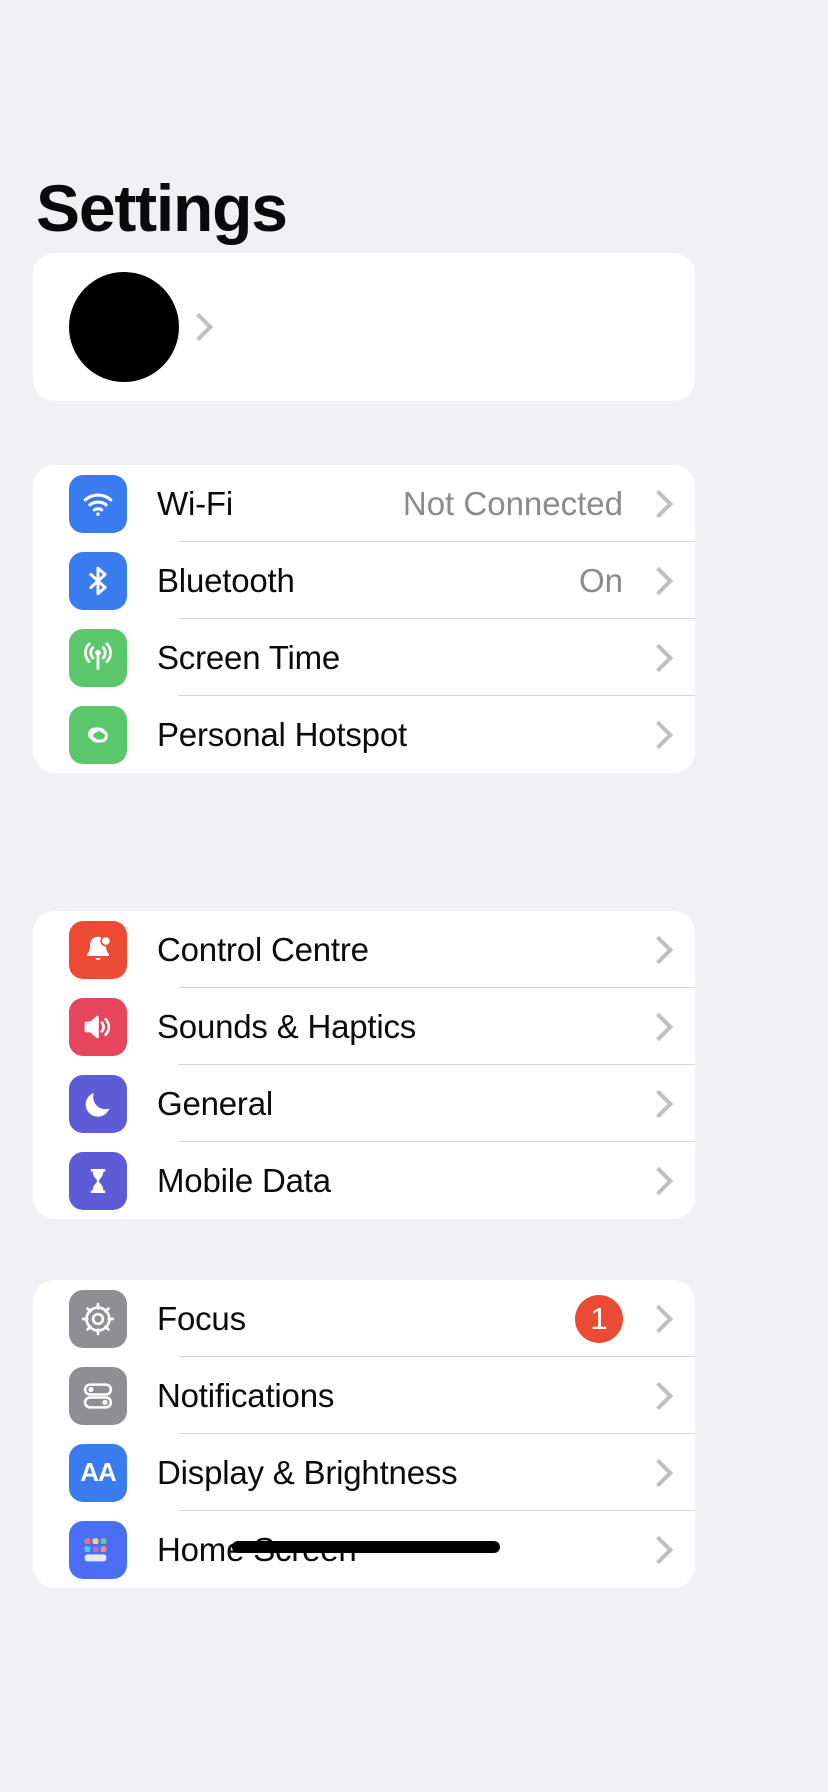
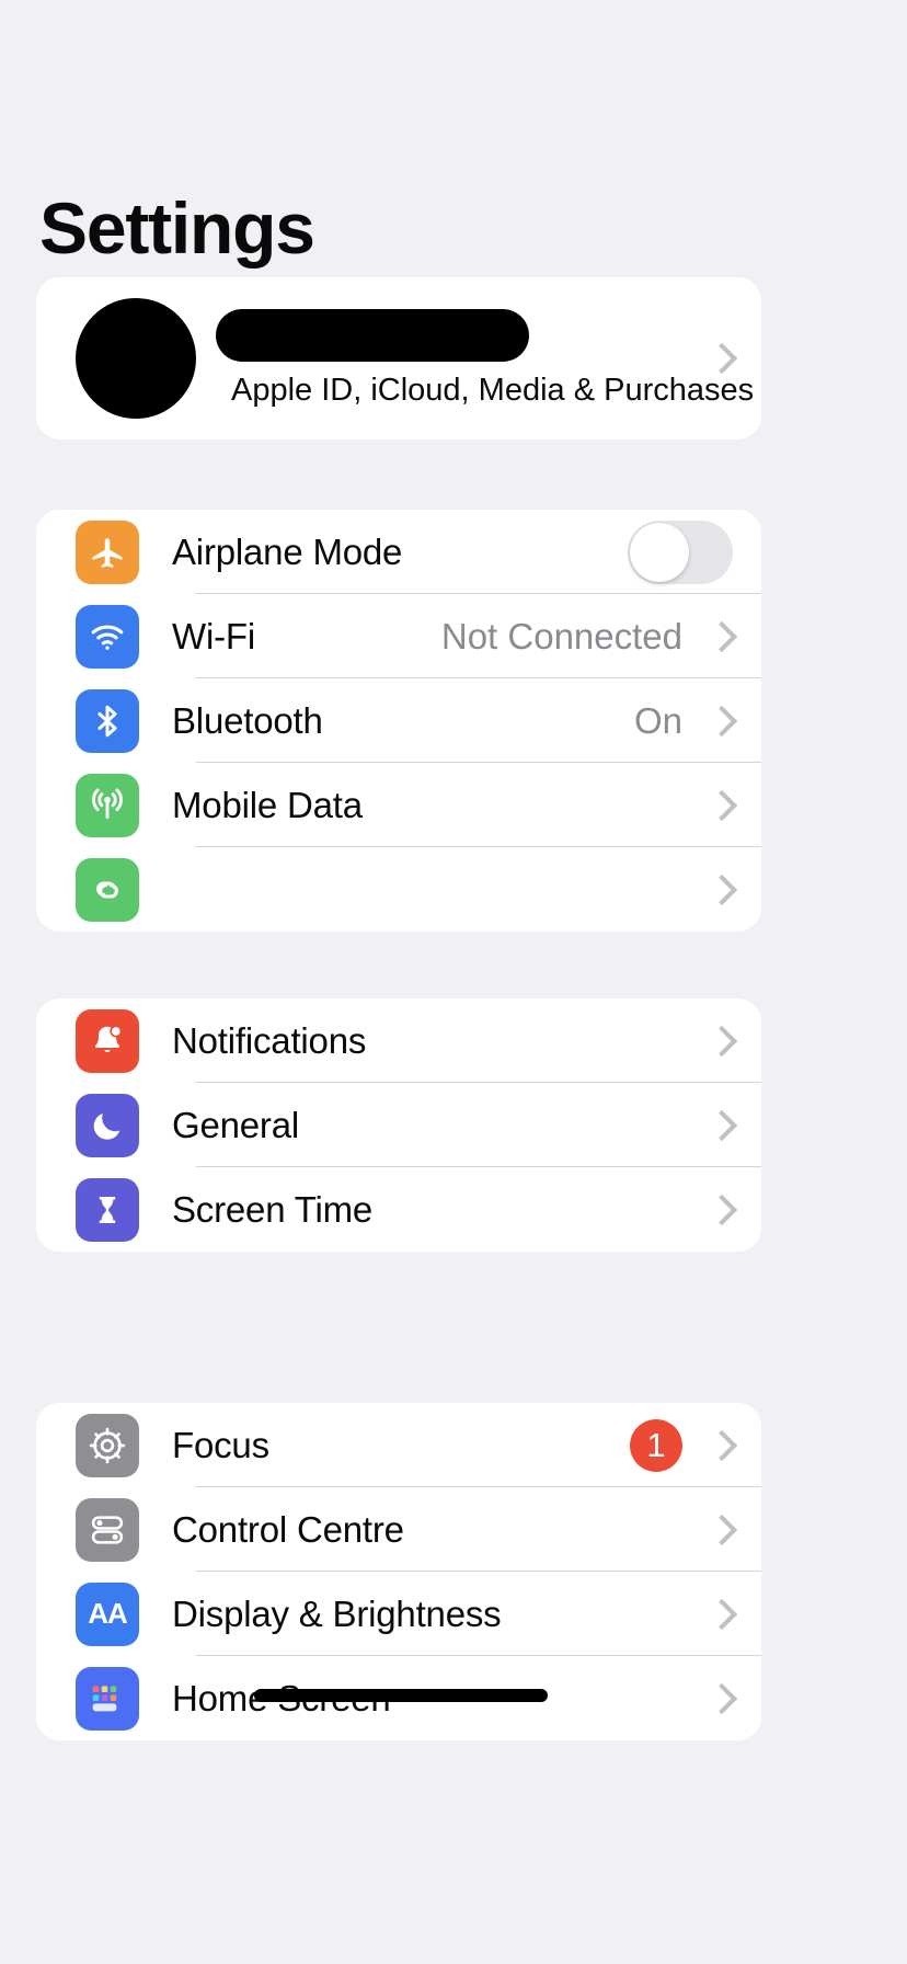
  Settings
+ Apple ID, iCloud, Media & Purchases
+ Airplane Mode
  Wi-Fi
  Not Connected
  Bluetooth
  On
- Screen Time
+ Mobile Data
- Personal Hotspot
- Control Centre
+ Notifications
- Sounds & Haptics
  General
- Mobile Data
+ Screen Time
  Focus
  1
- Notifications
+ Control Centre
  AA
  Display & Brightness
